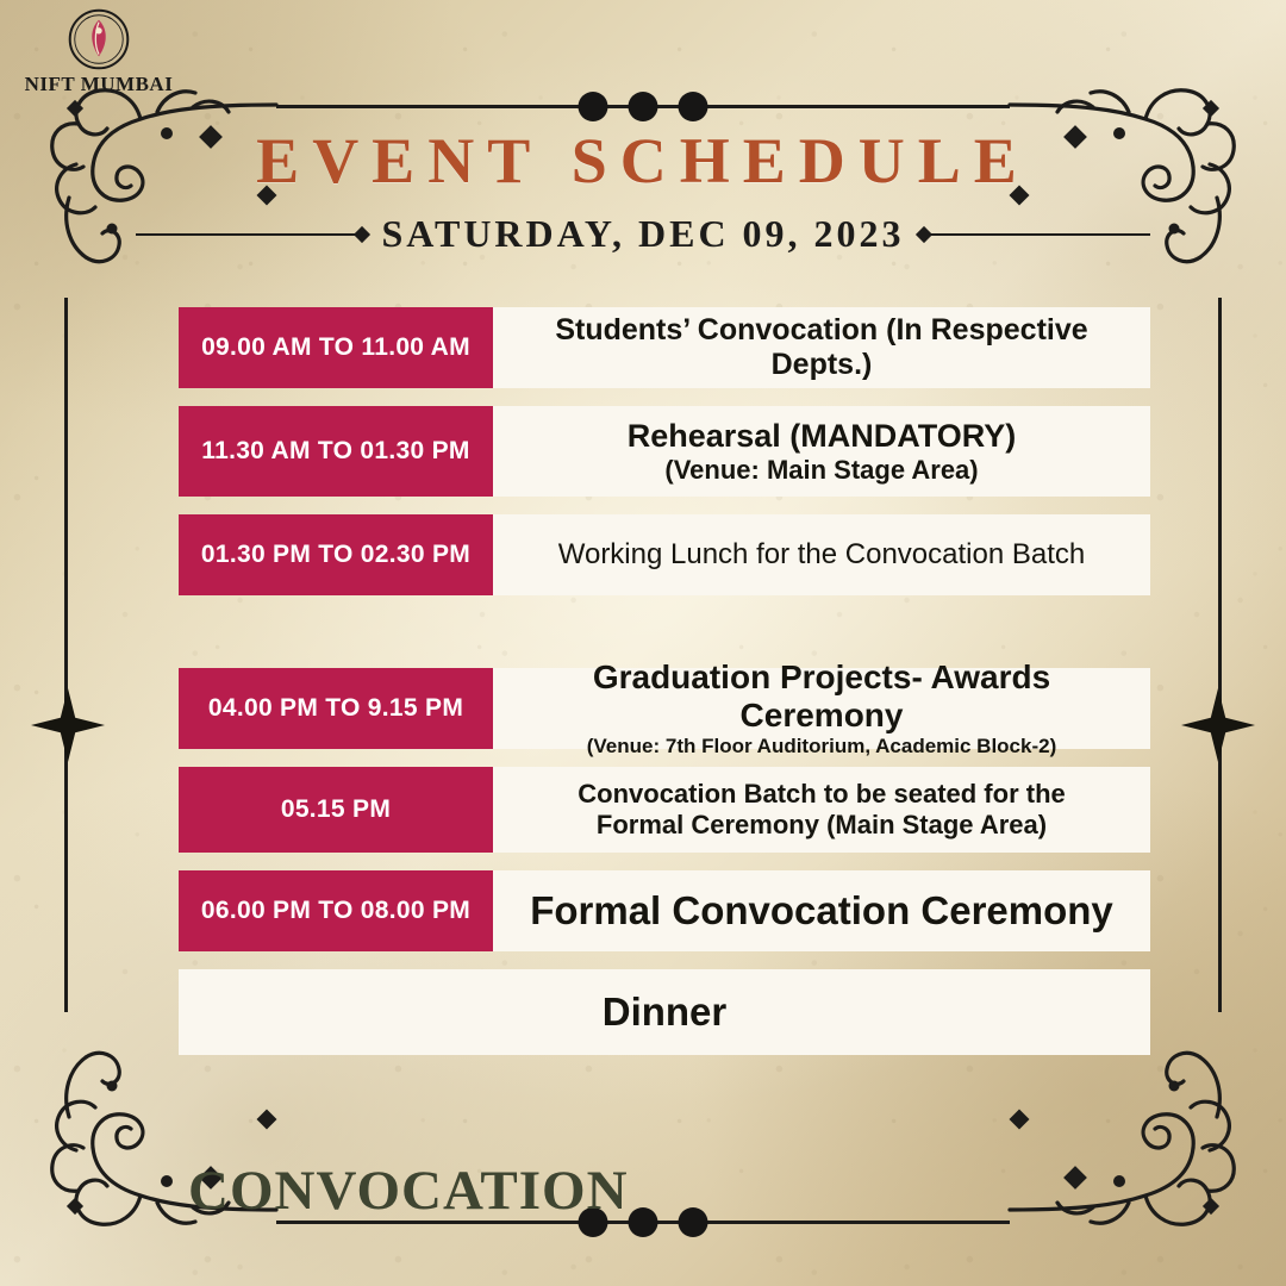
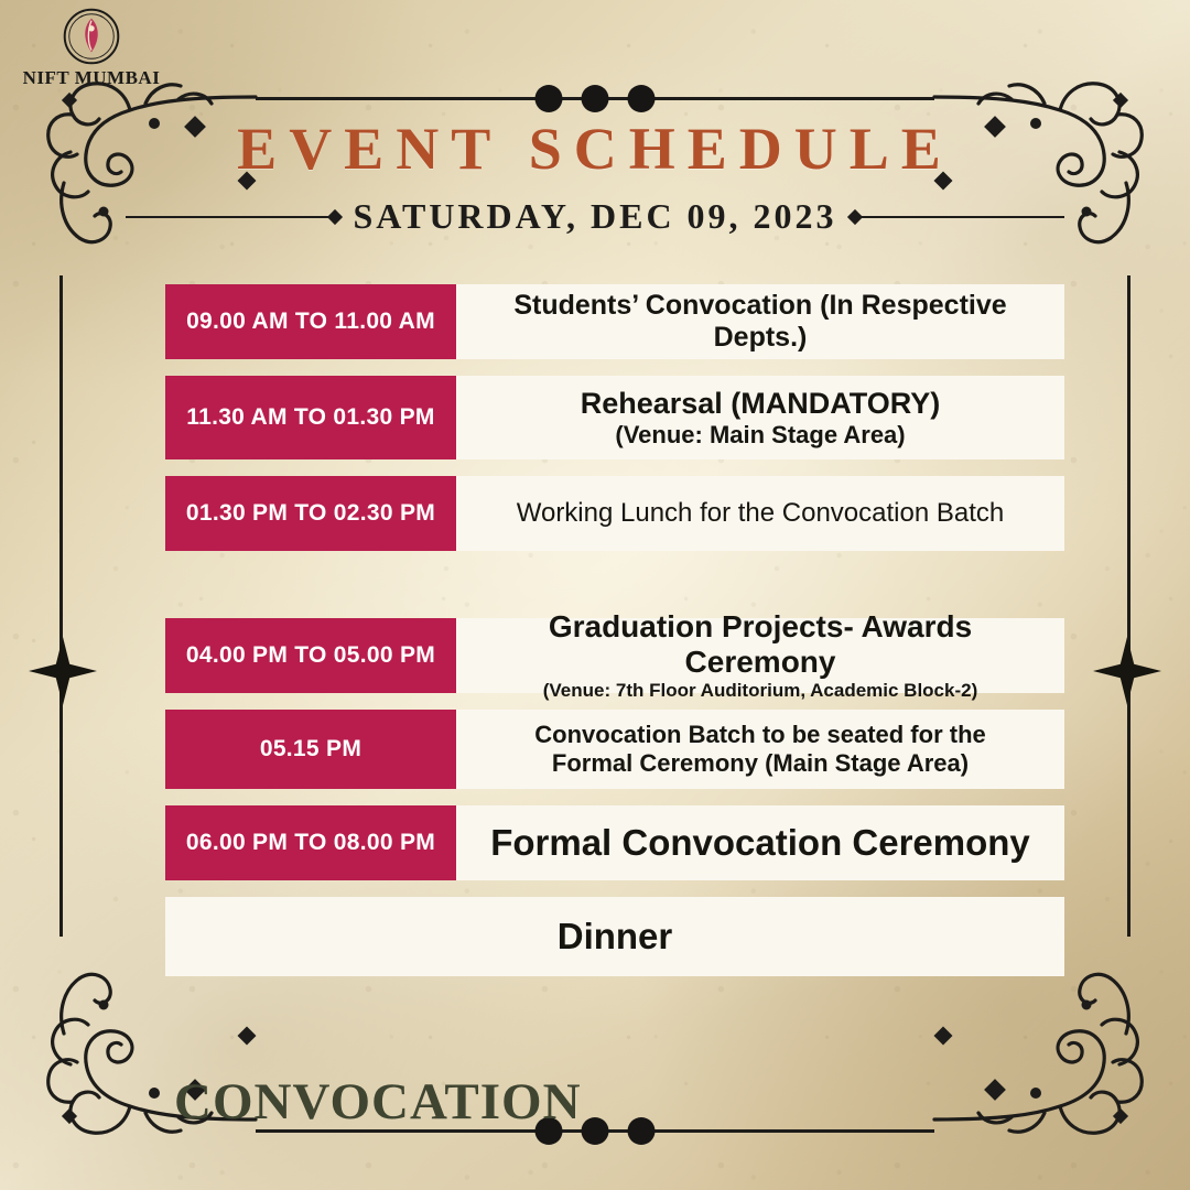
  NIFT MUMBAI
  EVENT SCHEDULE
  SATURDAY, DEC 09, 2023
  09.00 AM TO 11.00 AM
  Students’ Convocation (In Respective Depts.)
  11.30 AM TO 01.30 PM
  Rehearsal (MANDATORY)
  (Venue: Main Stage Area)
  01.30 PM TO 02.30 PM
  Working Lunch for the Convocation Batch
- 04.00 PM TO 9.15 PM
+ 04.00 PM TO 05.00 PM
  Graduation Projects- Awards Ceremony
  (Venue: 7th Floor Auditorium, Academic Block-2)
  05.15 PM
  Convocation Batch to be seated for the
  Formal Ceremony (Main Stage Area)
  06.00 PM TO 08.00 PM
  Formal Convocation Ceremony
  Dinner
  CONVOCATION
